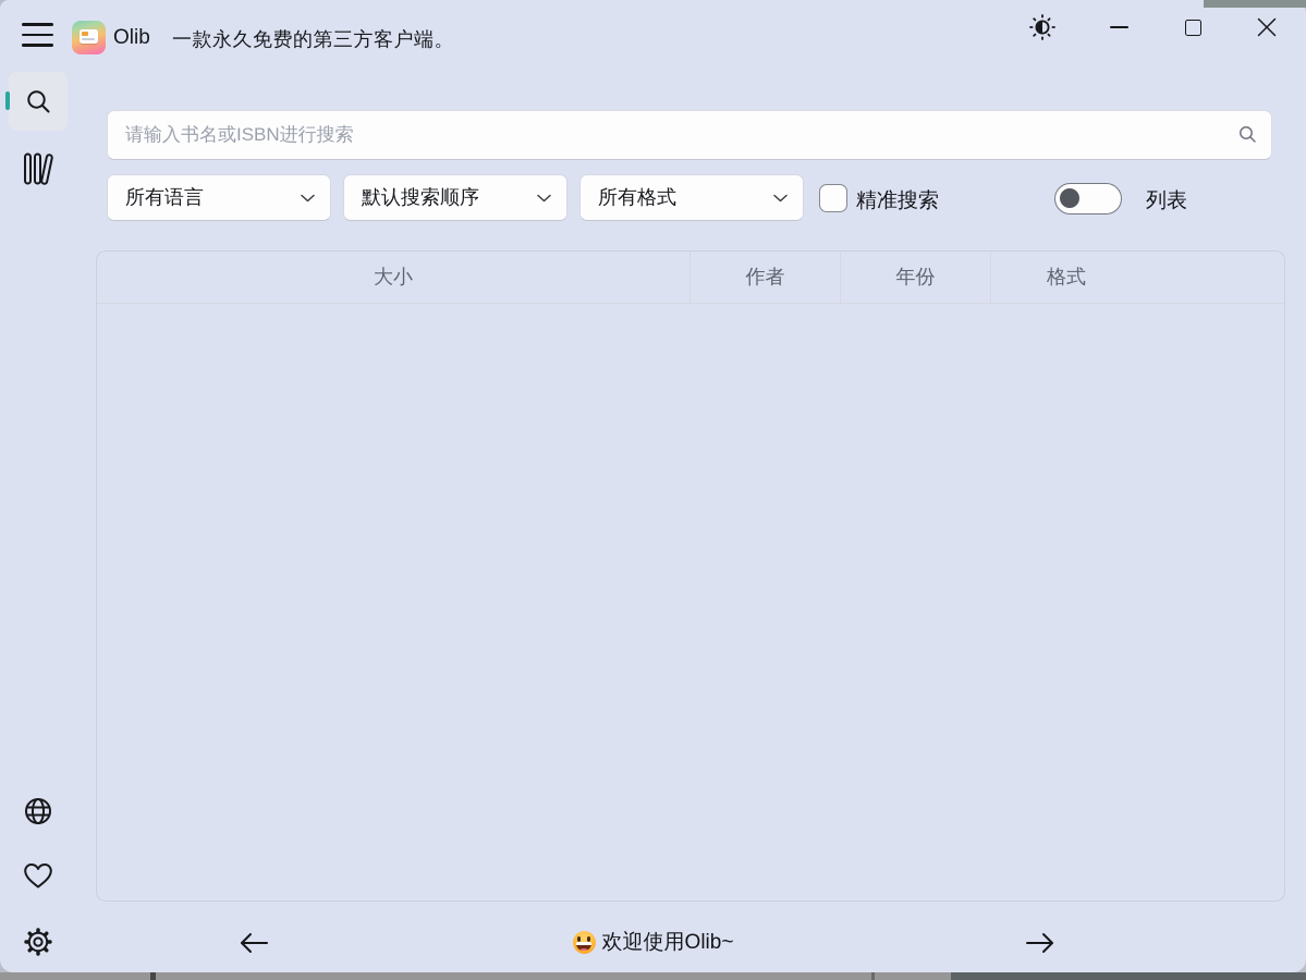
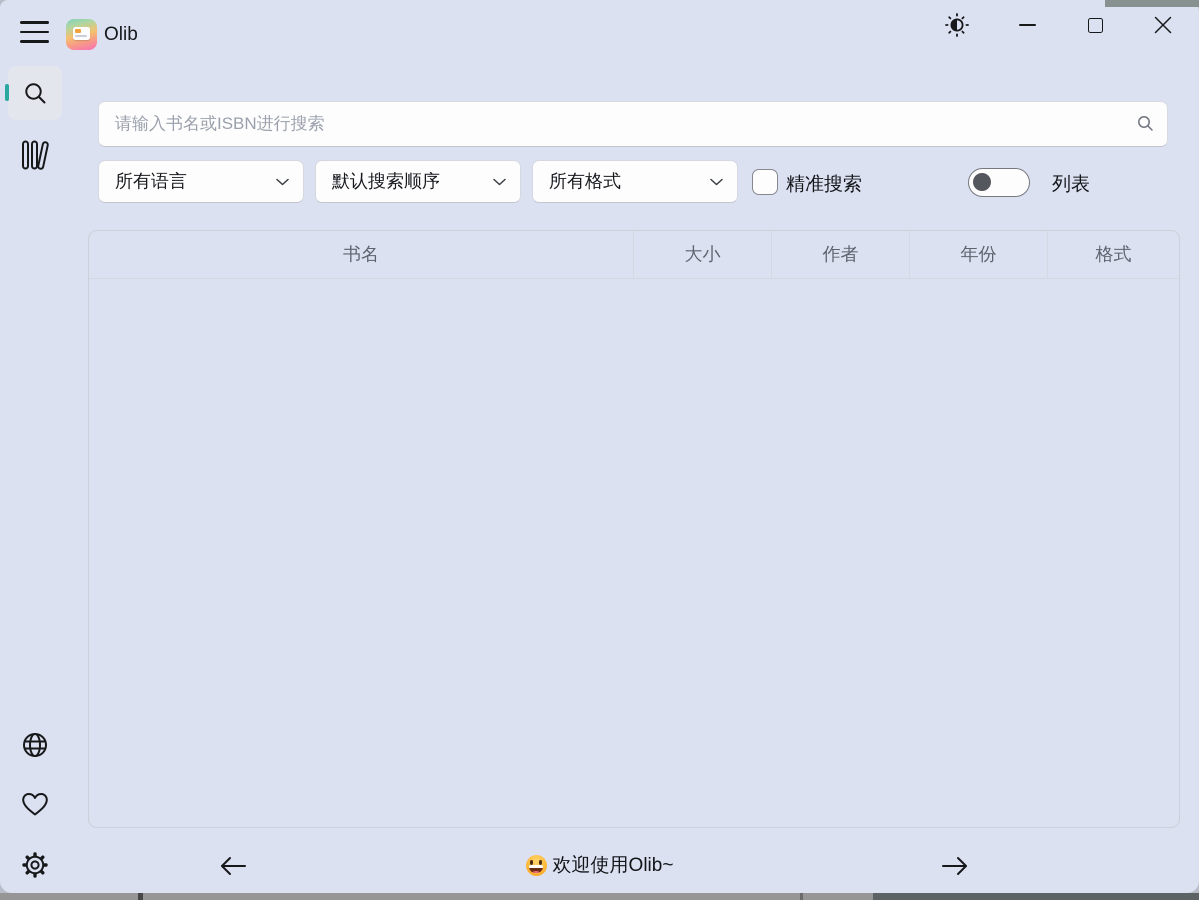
  Olib
- 一款永久免费的第三方客户端。
  请输入书名或ISBN进行搜索
  所有语言
  默认搜索顺序
  所有格式
  精准搜索
  列表
+ 书名
  大小
  作者
  年份
  格式
  欢迎使用Olib~
